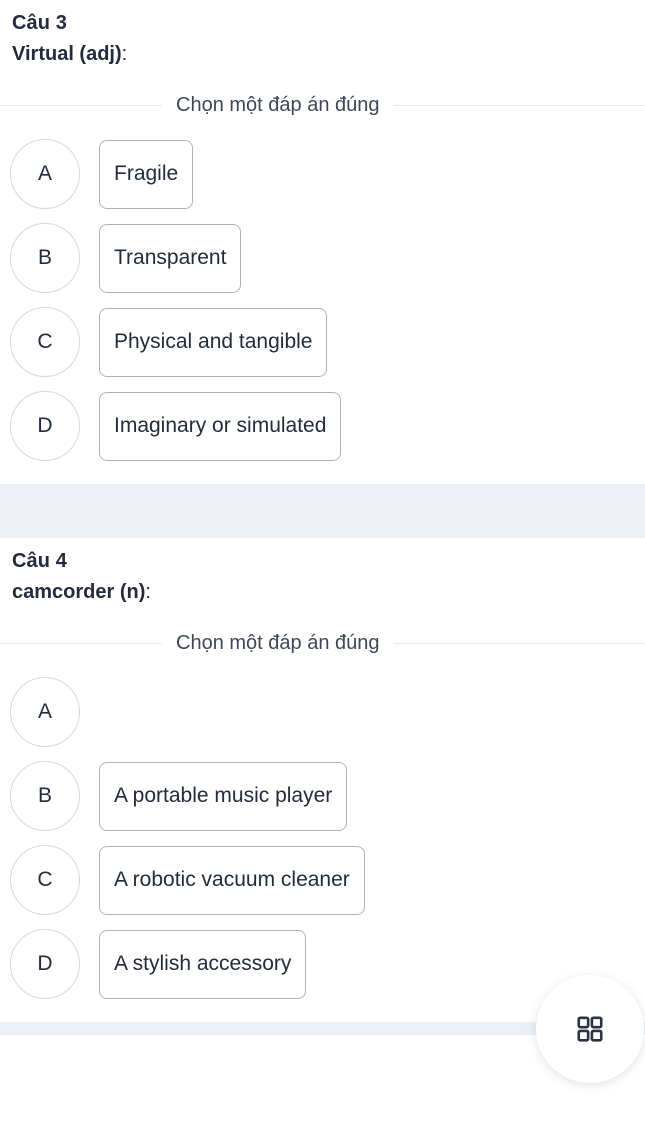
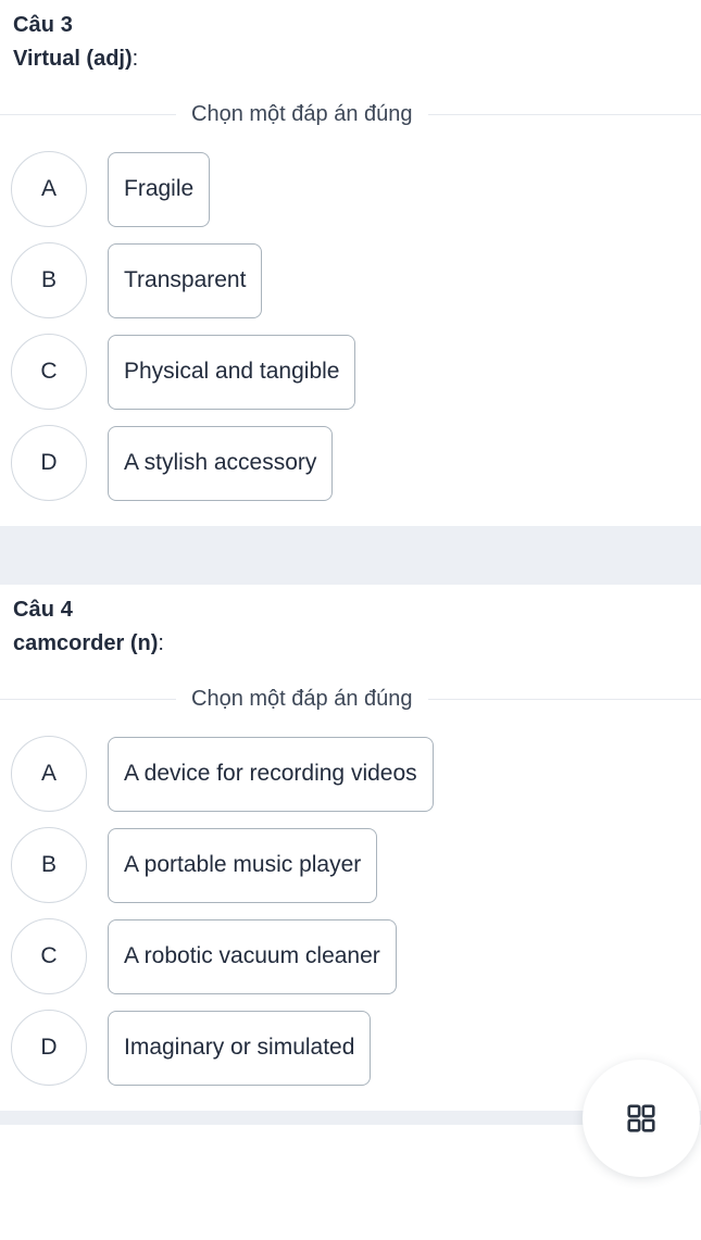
  Câu 3
  Virtual (adj):
  Chọn một đáp án đúng
  A
  Fragile
  B
  Transparent
  C
  Physical and tangible
  D
- Imaginary or simulated
+ A stylish accessory
  Câu 4
  camcorder (n):
  Chọn một đáp án đúng
  A
+ A device for recording videos
  B
  A portable music player
  C
  A robotic vacuum cleaner
  D
- A stylish accessory
+ Imaginary or simulated
